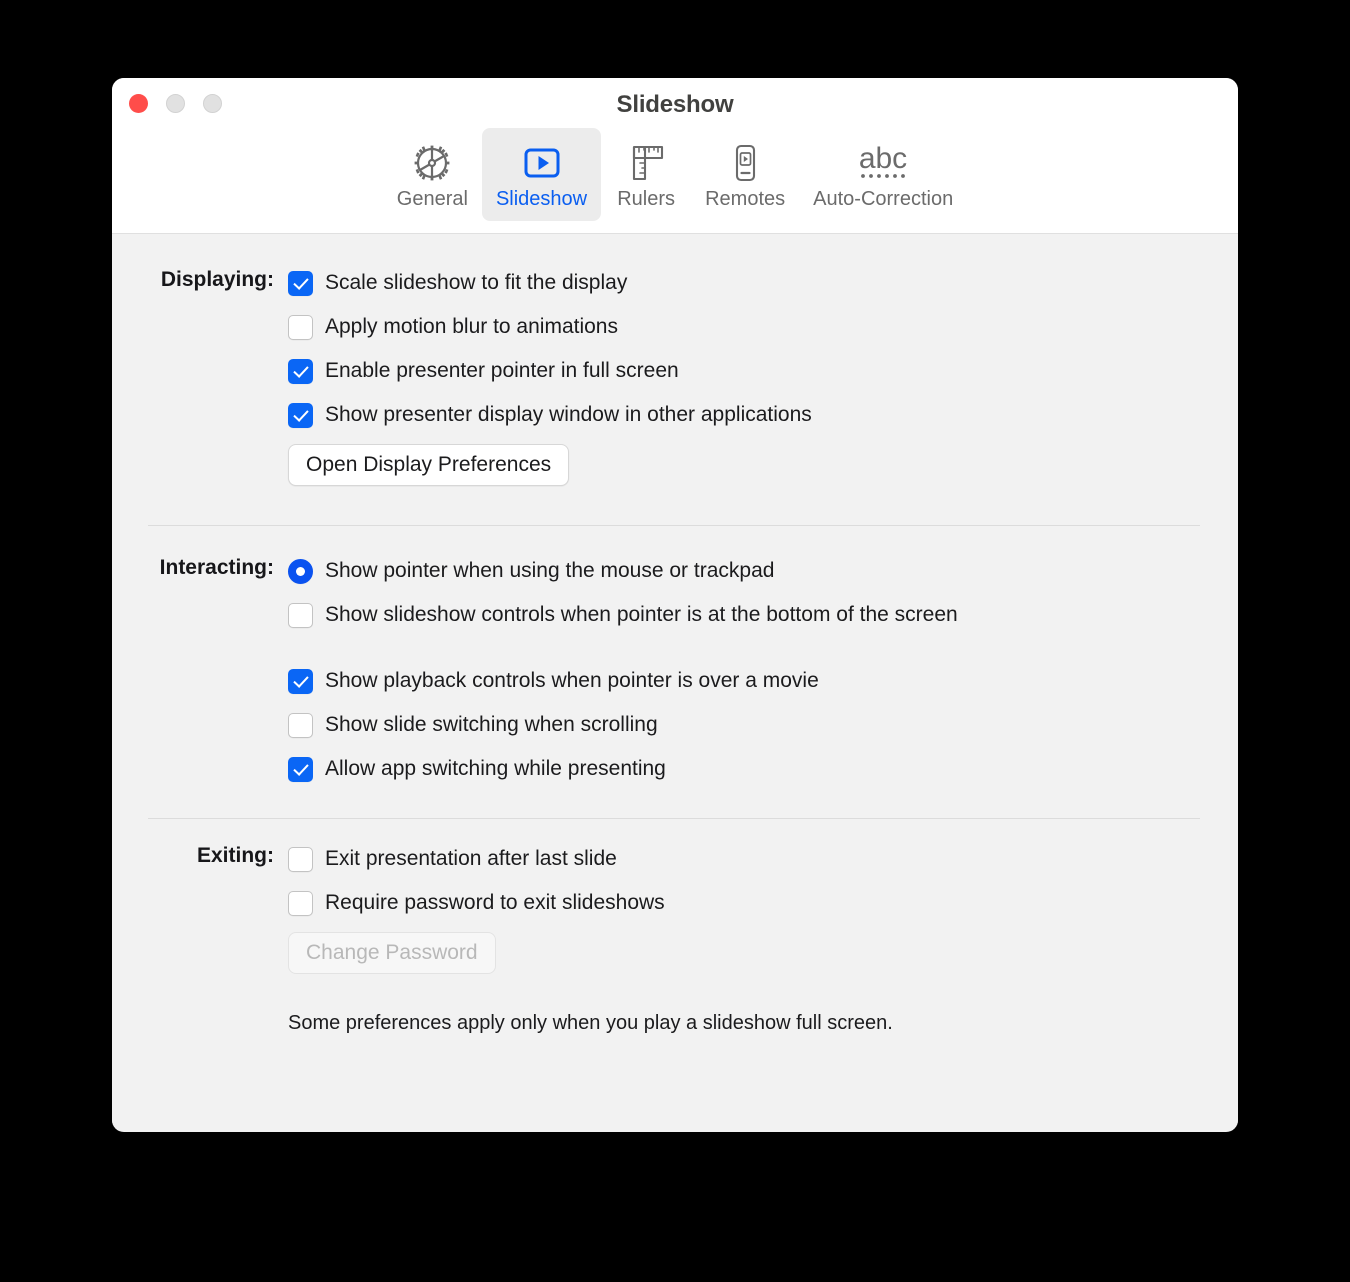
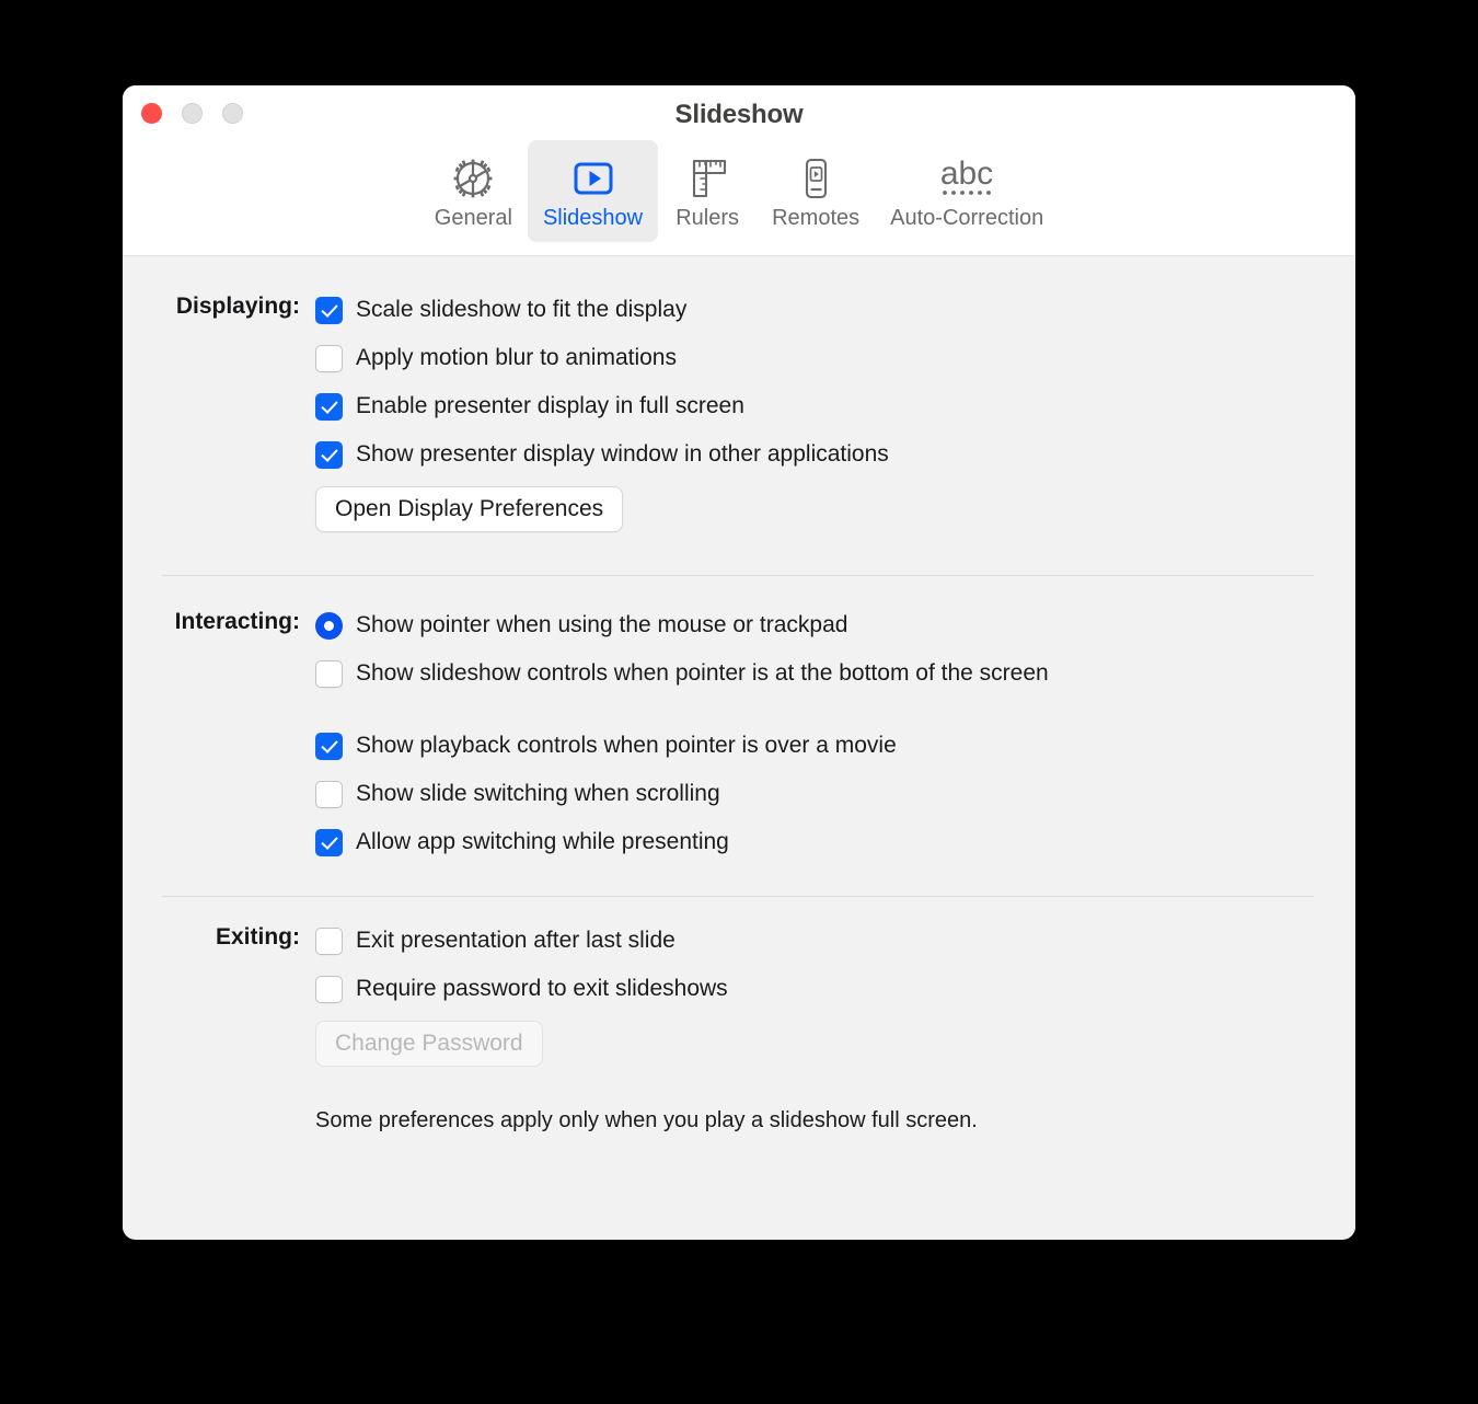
  Slideshow
  General
  Slideshow
  Rulers
  Remotes
  abc
  Auto-Correction
  Displaying:
  Scale slideshow to fit the display
  Apply motion blur to animations
- Enable presenter pointer in full screen
+ Enable presenter display in full screen
  Show presenter display window in other applications
  Open Display Preferences
  Interacting:
  Show pointer when using the mouse or trackpad
  Show slideshow controls when pointer is at the bottom of the screen
  Show playback controls when pointer is over a movie
  Show slide switching when scrolling
  Allow app switching while presenting
  Exiting:
  Exit presentation after last slide
  Require password to exit slideshows
  Change Password
  Some preferences apply only when you play a slideshow full screen.
